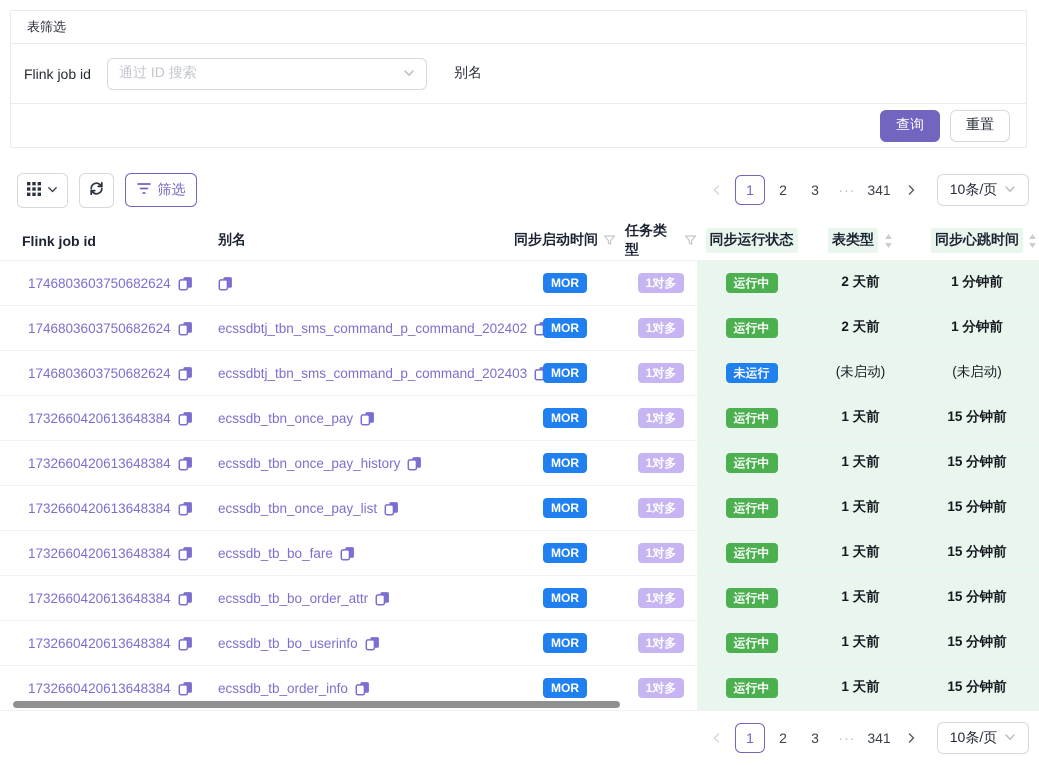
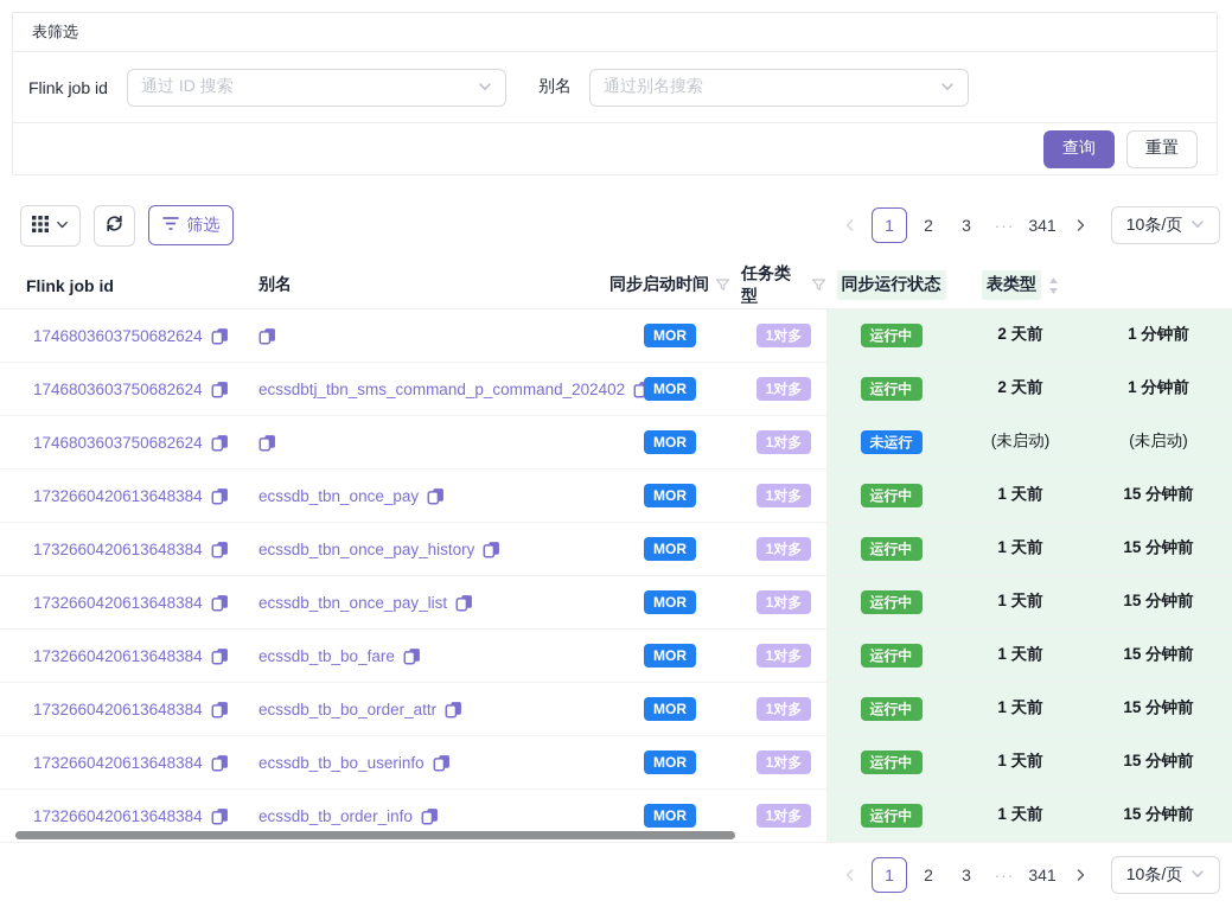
  表筛选
  Flink job id
  通过 ID 搜索
  别名
+ 通过别名搜索
  查询
  重置
  筛选
  1
  2
  3
  ···
  341
  10条/页
  Flink job id
  别名
  同步启动时间
  任务类型
  同步运行状态
  表类型
- 同步心跳时间
  1746803603750682624
  MOR
  1对多
  运行中
  2 天前
  1 分钟前
  1746803603750682624
  ecssdbtj_tbn_sms_command_p_command_202402
  MOR
  1对多
  运行中
  2 天前
  1 分钟前
  1746803603750682624
- ecssdbtj_tbn_sms_command_p_command_202403
  MOR
  1对多
  未运行
  (未启动)
  (未启动)
  1732660420613648384
  ecssdb_tbn_once_pay
  MOR
  1对多
  运行中
  1 天前
  15 分钟前
  1732660420613648384
  ecssdb_tbn_once_pay_history
  MOR
  1对多
  运行中
  1 天前
  15 分钟前
  1732660420613648384
  ecssdb_tbn_once_pay_list
  MOR
  1对多
  运行中
  1 天前
  15 分钟前
  1732660420613648384
  ecssdb_tb_bo_fare
  MOR
  1对多
  运行中
  1 天前
  15 分钟前
  1732660420613648384
  ecssdb_tb_bo_order_attr
  MOR
  1对多
  运行中
  1 天前
  15 分钟前
  1732660420613648384
  ecssdb_tb_bo_userinfo
  MOR
  1对多
  运行中
  1 天前
  15 分钟前
  1732660420613648384
  ecssdb_tb_order_info
  MOR
  1对多
  运行中
  1 天前
  15 分钟前
  1
  2
  3
  ···
  341
  10条/页
